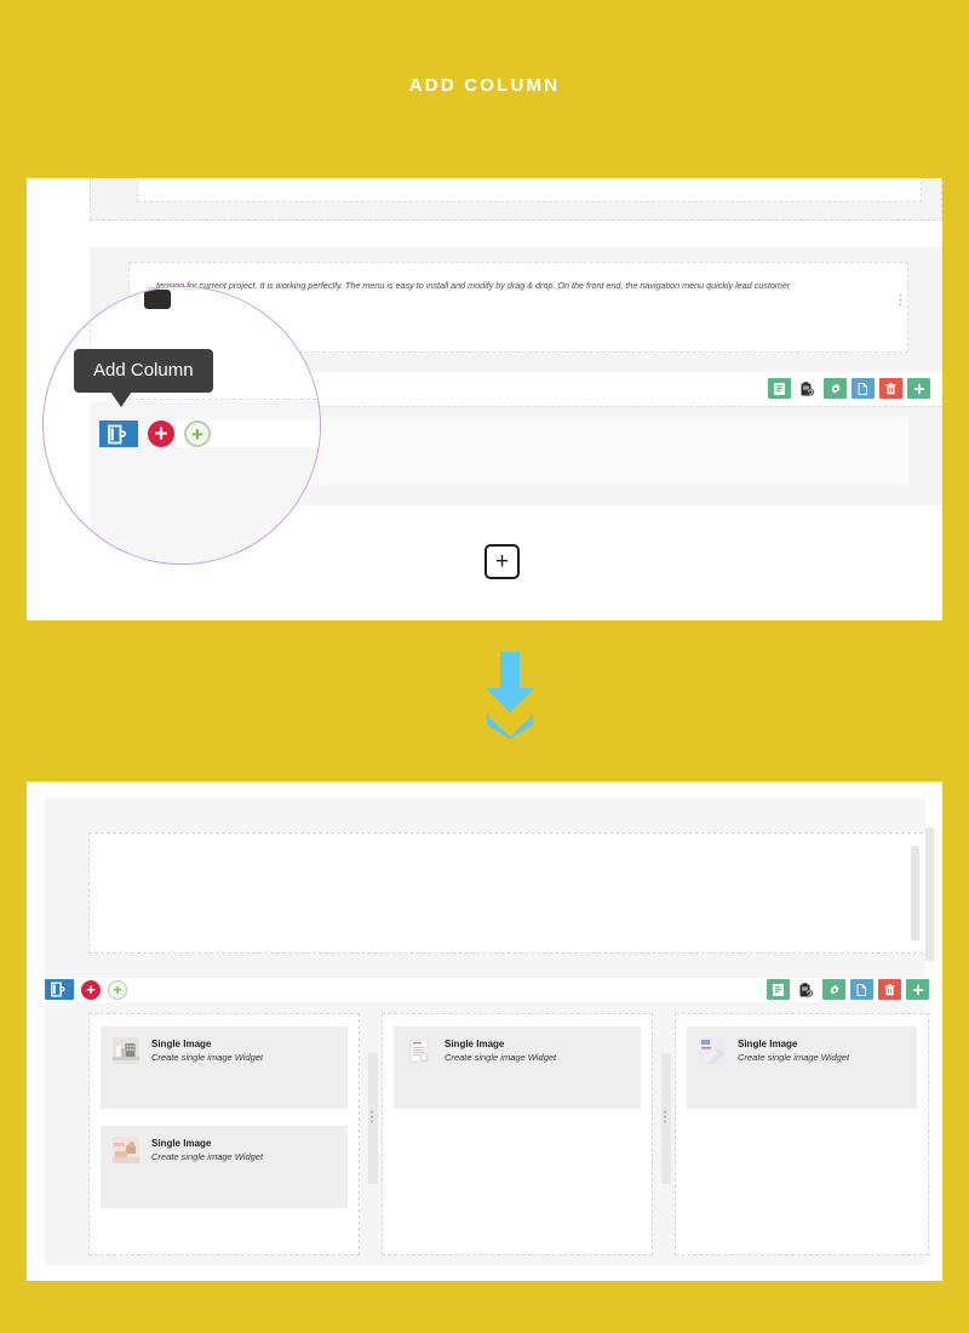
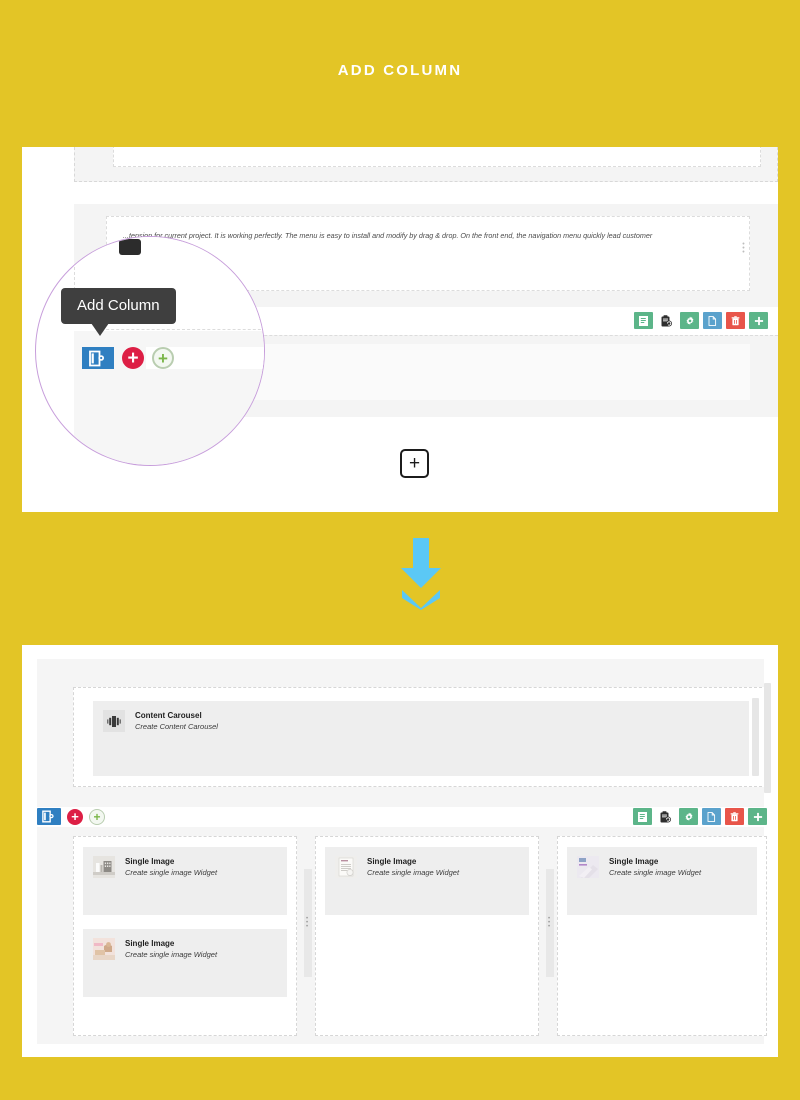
  ADD COLUMN
  ...tenr current project. It is working perfectly. The menu is easy to install and modify by drag & drop. On the front end, the navigation menu quickly lead customer
  +
  +
  +
  Add Column
+ Content Carousel
+ Create Content Carousel
  +
  +
  Single Image
  Create single image Widget
  Single Image
  Create single image Widget
  Single Image
  Create single image Widget
  Single Image
  Create single image Widget
